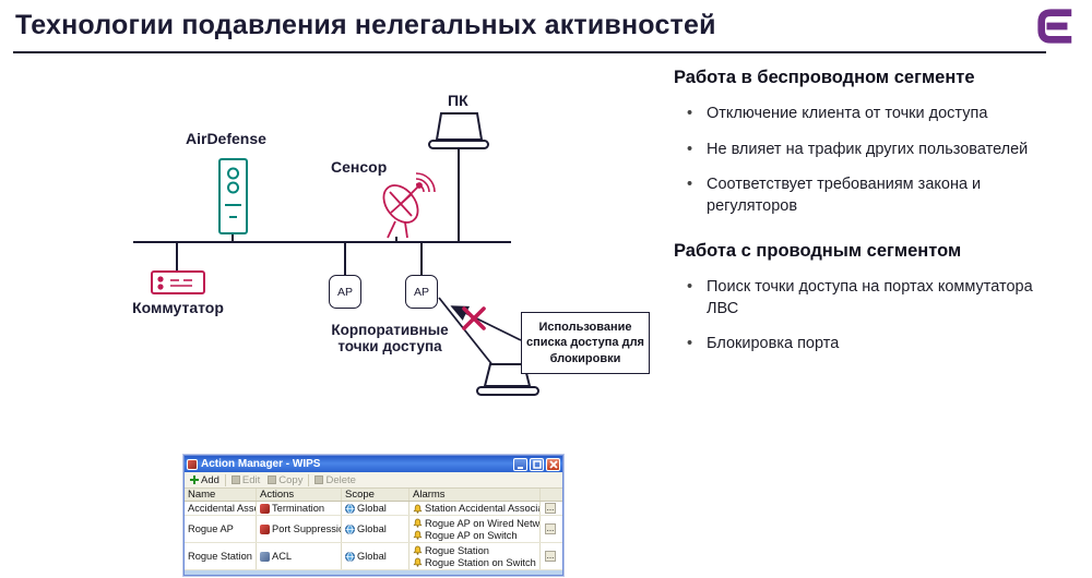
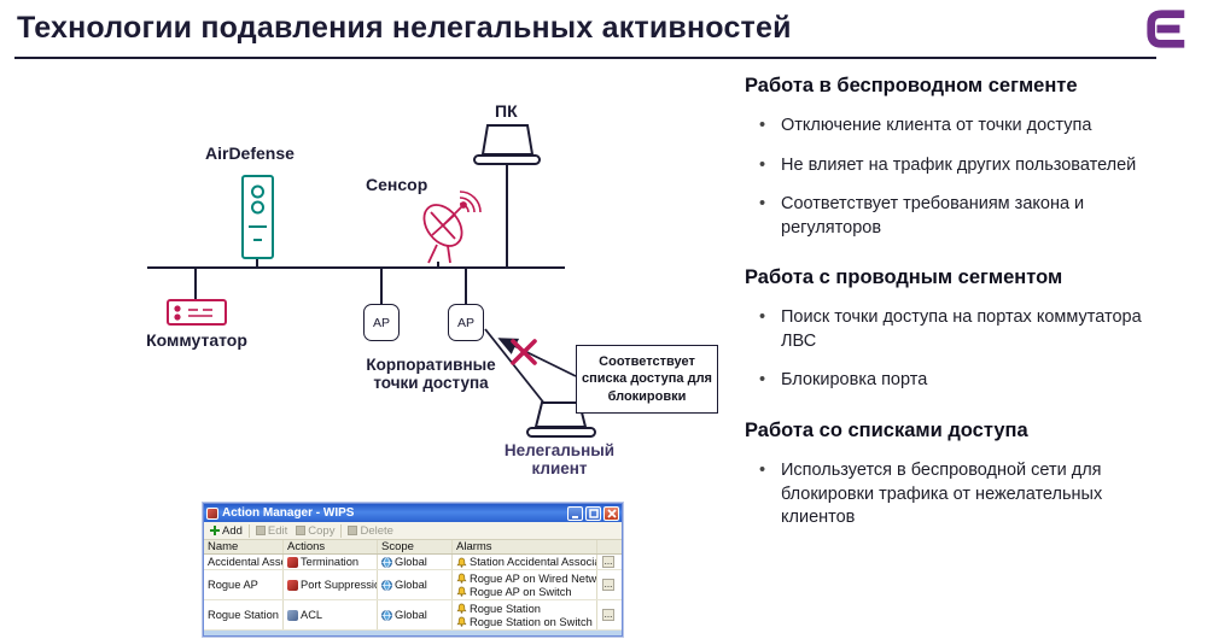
  Технологии подавления нелегальных активностей
  AirDefense
  Сенсор
  ПК
  Коммутатор
  AP
  AP
  Корпоративные точки доступа
- Использование списка доступа для блокировки
+ Соответствует списка доступа для блокировки
+ Нелегальный клиент
  Action Manager - WIPS
  Add
  Edit
  Copy
  Delete
  Name
  Actions
  Scope
  Alarms
  Termination
  Global
  Station Accidental Associ
  ...
  Rogue AP
  Port Suppressi
  Global
  Rogue AP on Wired Netw
  Rogue AP on Switch
  ...
  Rogue Station
  ACL
  Global
  Rogue Station
  Rogue Station on Switch
  ...
  Работа в беспроводном сегменте
  Отключение клиента от точки доступа
  Не влияет на трафик других пользователей
  Соответствует требованиям закона и регуляторов
  Работа с проводным сегментом
  Поиск точки доступа на портах коммутатора ЛВС
  Блокировка порта
+ Работа со списками доступа
+ Используется в беспроводной сети для блокировки трафика от нежелательных клиентов
